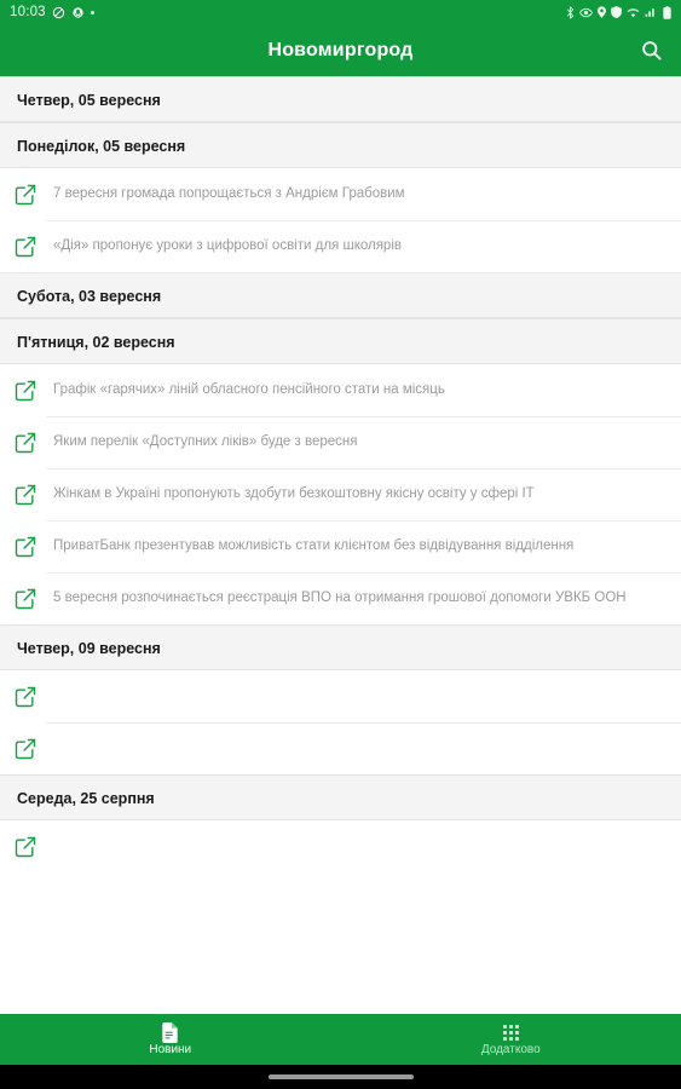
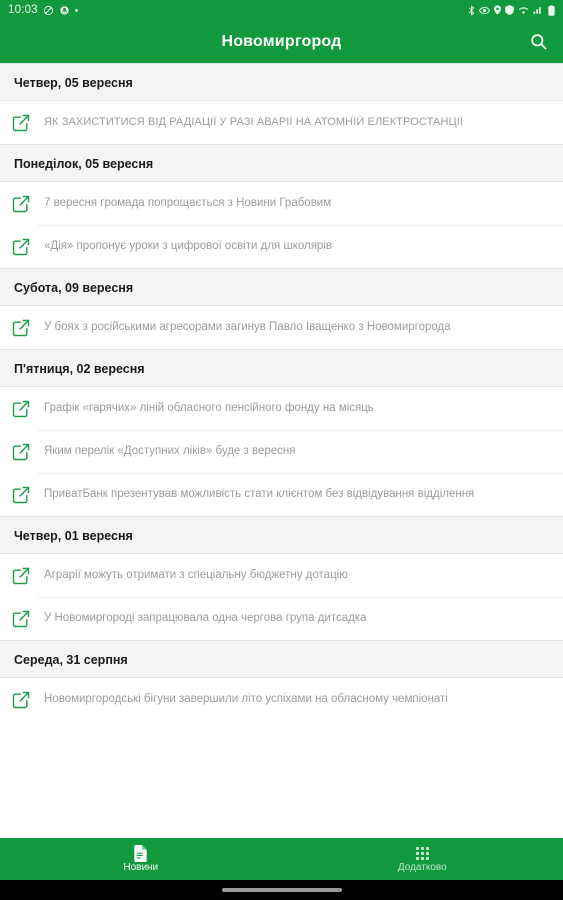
  10:03
  Новомиргород
  Четвер, 05 вересня
+ ЯК ЗАХИСТИТИСЯ ВІД РАДІАЦІЇ У РАЗІ АВАРІЇ НА АТОМНІЙ ЕЛЕКТРОСТАНЦІЇ
  Понеділок, 05 вересня
- 7 вересня громада попрощається з Андрієм Грабовим
+ 7 вересня громада попрощається з Новини Грабовим
  «Дія» пропонує уроки з цифрової освіти для школярів
- Субота, 03 вересня
+ Субота, 09 вересня
+ У боях з російськими агресорами загинув Павло Іващенко з Новомиргорода
  П'ятниця, 02 вересня
- Графік «гарячих» ліній обласного пенсійного стати на місяць
+ Графік «гарячих» ліній обласного пенсійного фонду на місяць
  Яким перелік «Доступних ліків» буде з вересня
- Жінкам в Україні пропонують здобути безкоштовну якісну освіту у сфері ІТ
  ПриватБанк презентував можливість стати клієнтом без відвідування відділення
- 5 вересня розпочинається реєстрація ВПО на отримання грошової допомоги УВКБ ООН
- Четвер, 09 вересня
+ Четвер, 01 вересня
+ Аграрії можуть отримати з спеціальну бюджетну дотацію
+ У Новомиргороді запрацювала одна чергова група дитсадка
- Середа, 25 серпня
+ Середа, 31 серпня
+ Новомиргородські бігуни завершили літо успіхами на обласному чемпіонаті
  Новини
  Додатково
